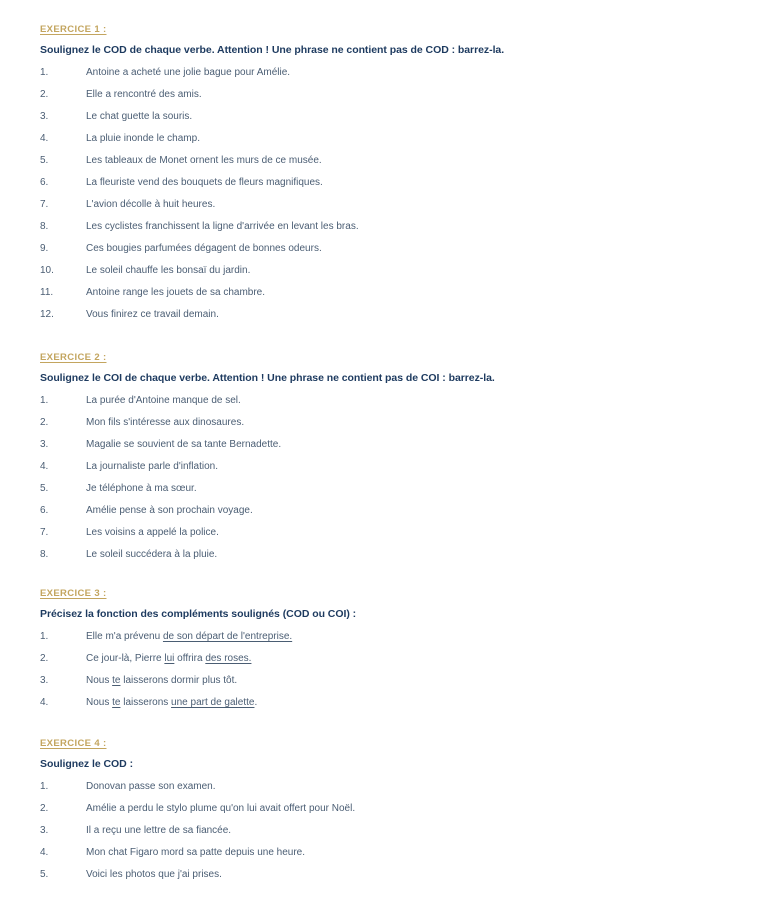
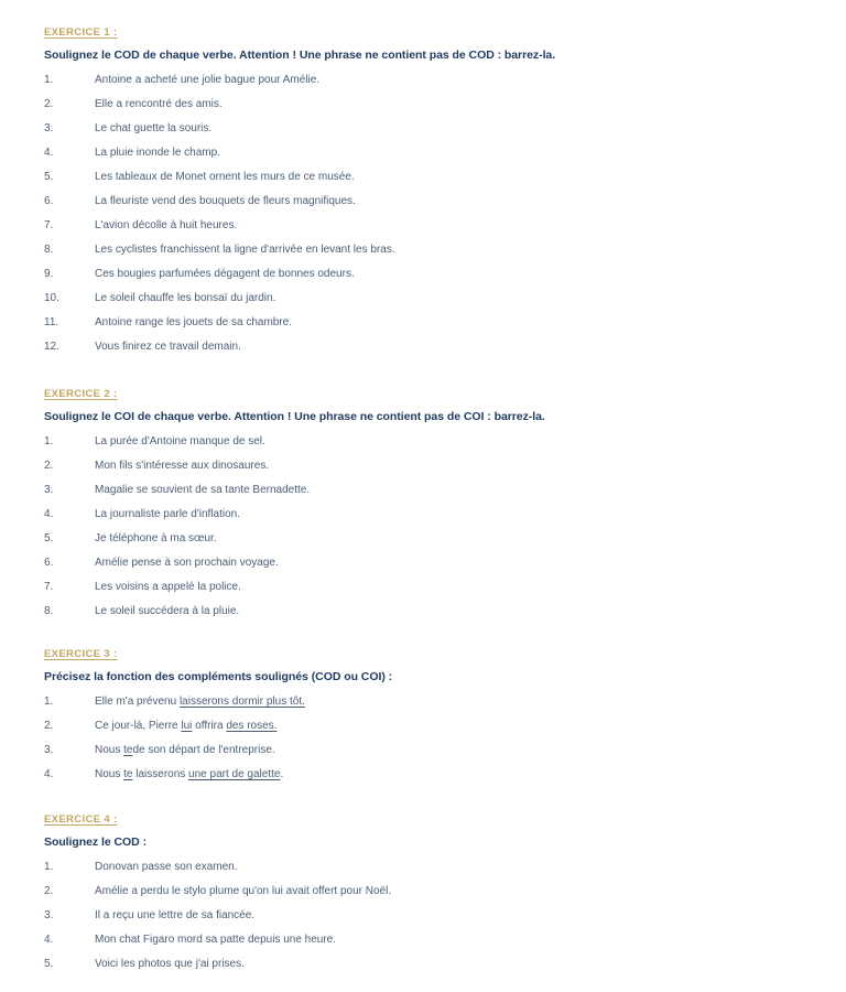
  EXERCICE 1 :
  Soulignez le COD de chaque verbe. Attention ! Une phrase ne contient pas de COD : barrez-la.
  1.
  Antoine a acheté une jolie bague pour Amélie.
  2.
  Elle a rencontré des amis.
  3.
  Le chat guette la souris.
  4.
  La pluie inonde le champ.
  5.
  Les tableaux de Monet ornent les murs de ce musée.
  6.
  La fleuriste vend des bouquets de fleurs magnifiques.
  7.
  L'avion décolle à huit heures.
  8.
  Les cyclistes franchissent la ligne d'arrivée en levant les bras.
  9.
  Ces bougies parfumées dégagent de bonnes odeurs.
  10.
  Le soleil chauffe les bonsaï du jardin.
  11.
  Antoine range les jouets de sa chambre.
  12.
  Vous finirez ce travail demain.
  EXERCICE 2 :
  Soulignez le COI de chaque verbe. Attention ! Une phrase ne contient pas de COI : barrez-la.
  1.
  La purée d'Antoine manque de sel.
  2.
  Mon fils s'intéresse aux dinosaures.
  3.
  Magalie se souvient de sa tante Bernadette.
  4.
  La journaliste parle d'inflation.
  5.
  Je téléphone à ma sœur.
  6.
  Amélie pense à son prochain voyage.
  7.
  Les voisins a appelé la police.
  8.
  Le soleil succédera à la pluie.
  EXERCICE 3 :
  Précisez la fonction des compléments soulignés (COD ou COI) :
  1.
- Elle m'a prévenu de son départ de l'entreprise.
+ Elle m'a prévenu laisserons dormir plus tôt.
  2.
  Ce jour-là, Pierre lui offrira des roses.
  3.
- Nous te laisserons dormir plus tôt.
+ Nous tede son départ de l'entreprise.
  4.
  Nous te laisserons une part de galette.
  EXERCICE 4 :
  Soulignez le COD :
  1.
  Donovan passe son examen.
  2.
  Amélie a perdu le stylo plume qu'on lui avait offert pour Noël.
  3.
  Il a reçu une lettre de sa fiancée.
  4.
  Mon chat Figaro mord sa patte depuis une heure.
  5.
  Voici les photos que j'ai prises.
